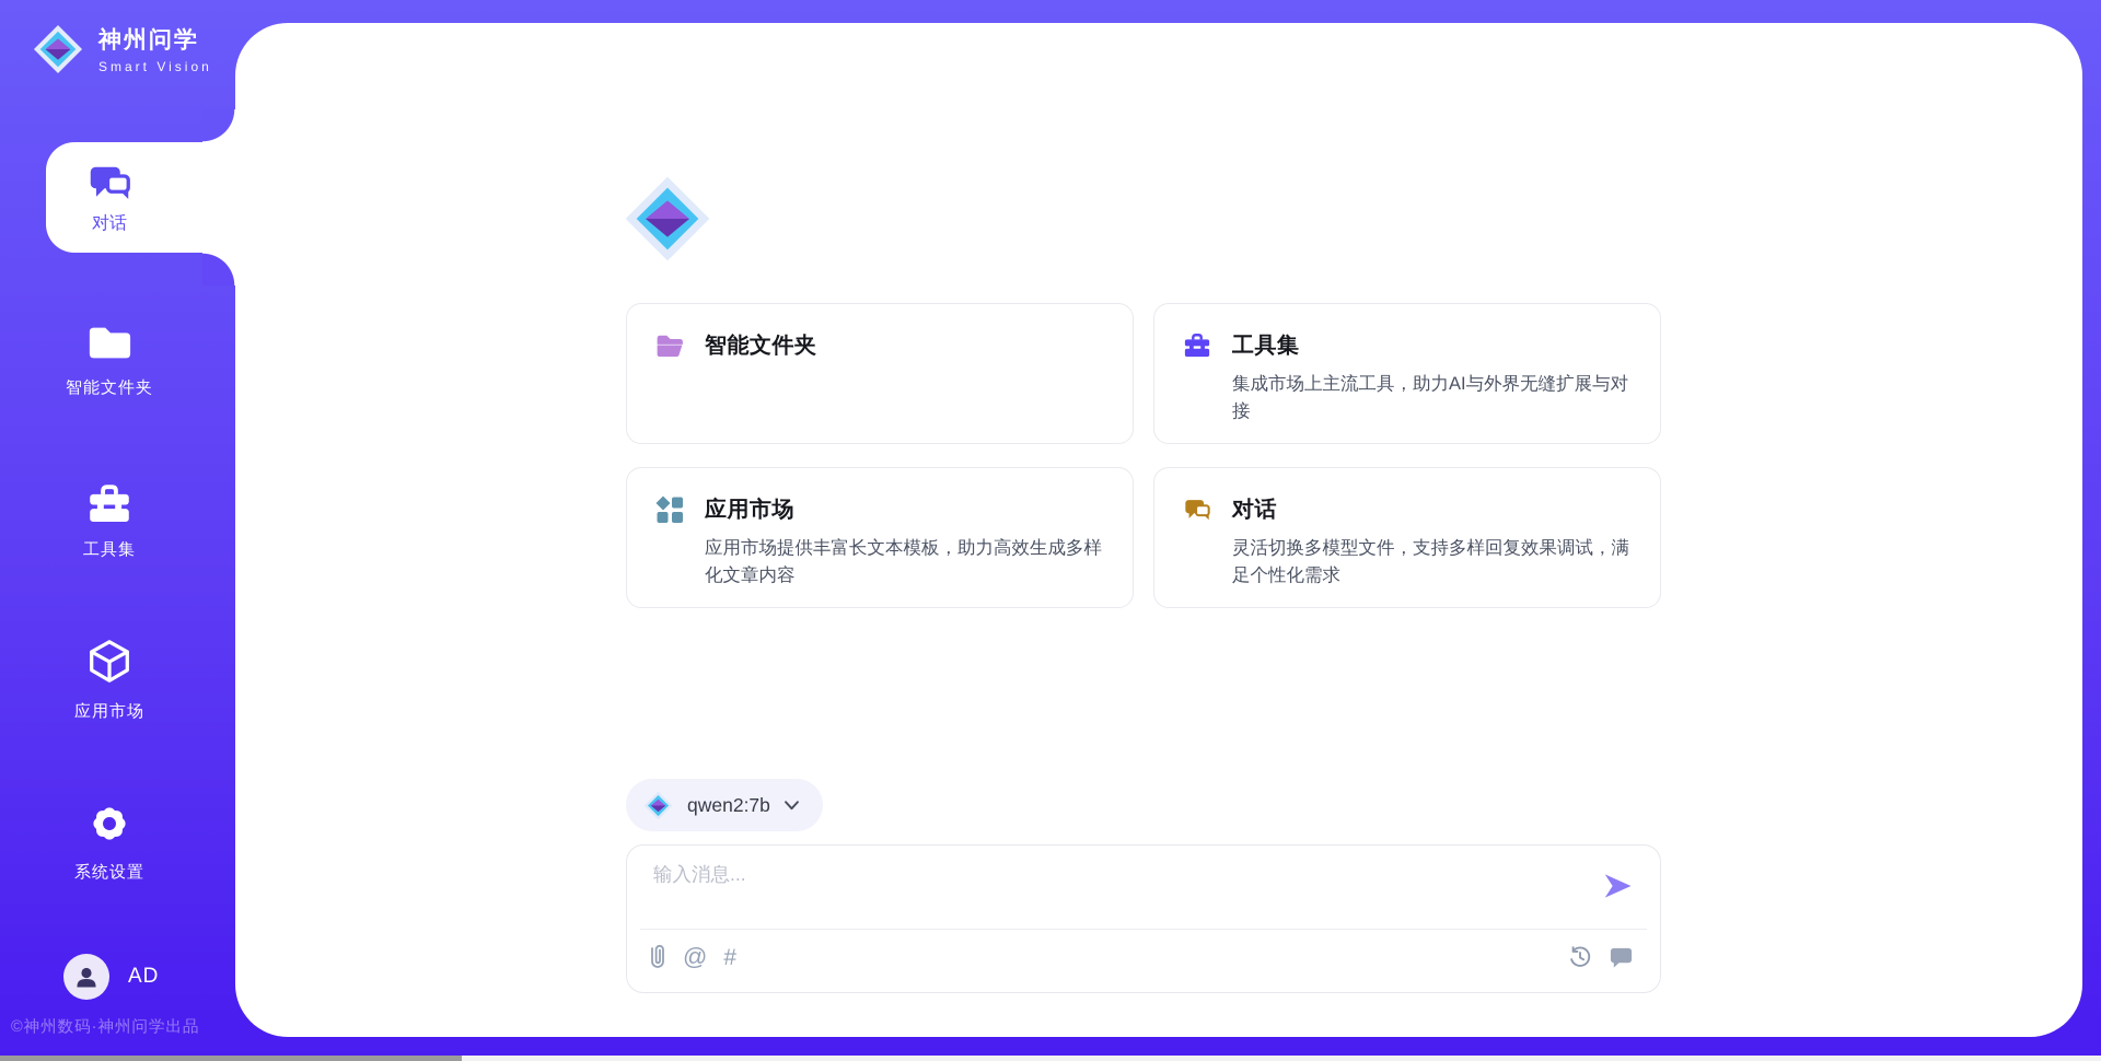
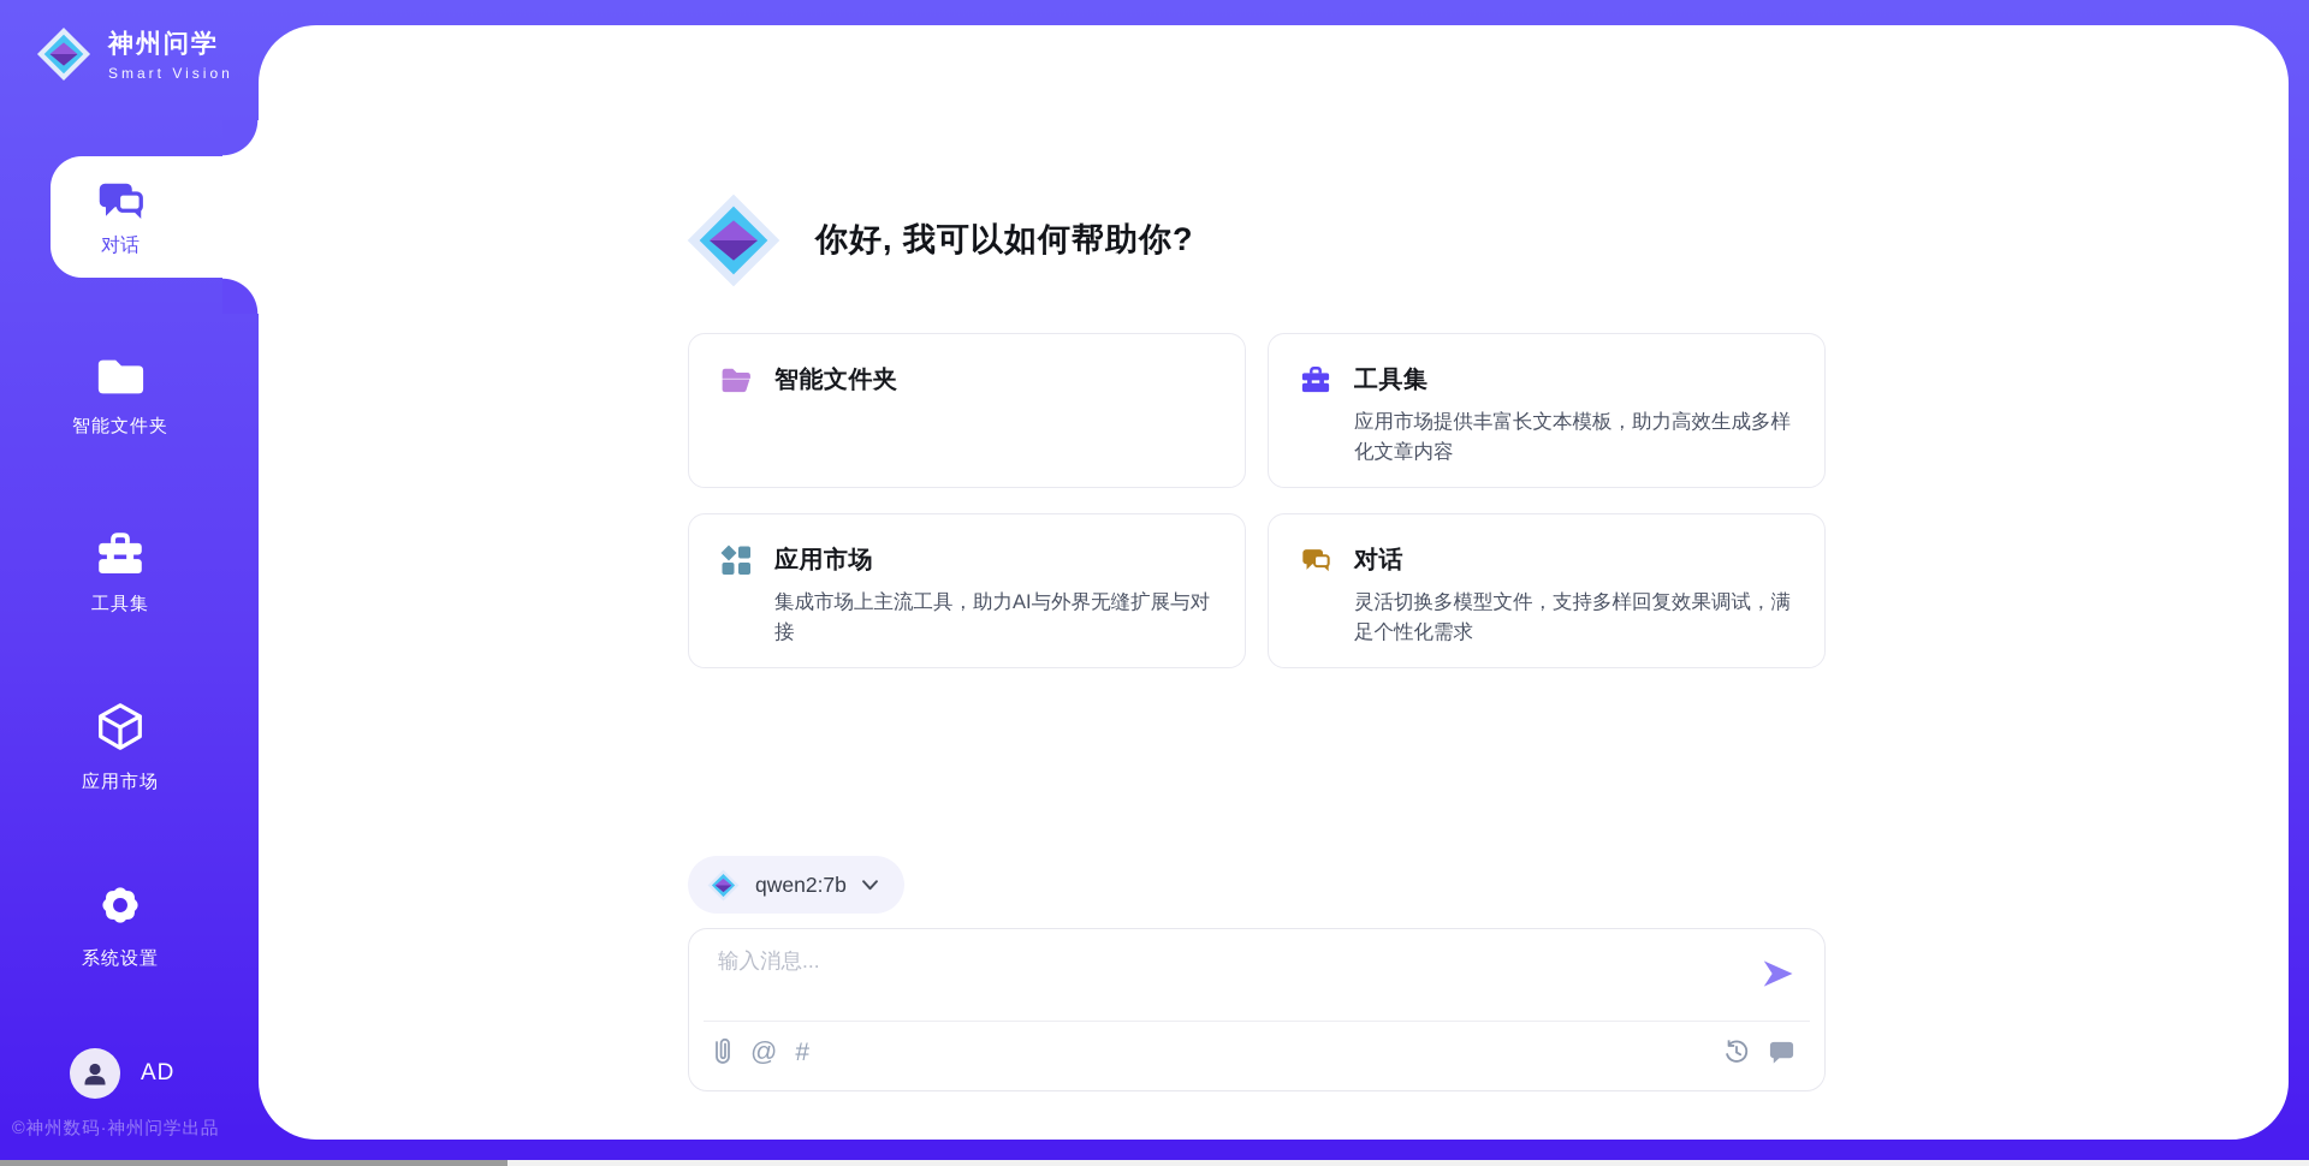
  神州问学
  Smart Vision
  对话
  智能文件夹
  工具集
  应用市场
  系统设置
  AD
  ©神州数码·神州问学出品
+ 你好, 我可以如何帮助你?
  智能文件夹
  工具集
- 集成市场上主流工具，助力AI与外界无缝扩展与对接
+ 应用市场提供丰富长文本模板，助力高效生成多样化文章内容
  应用市场
- 应用市场提供丰富长文本模板，助力高效生成多样化文章内容
+ 集成市场上主流工具，助力AI与外界无缝扩展与对接
  对话
  灵活切换多模型文件，支持多样回复效果调试，满足个性化需求
  qwen2:7b
  输入消息...
  @
  #
